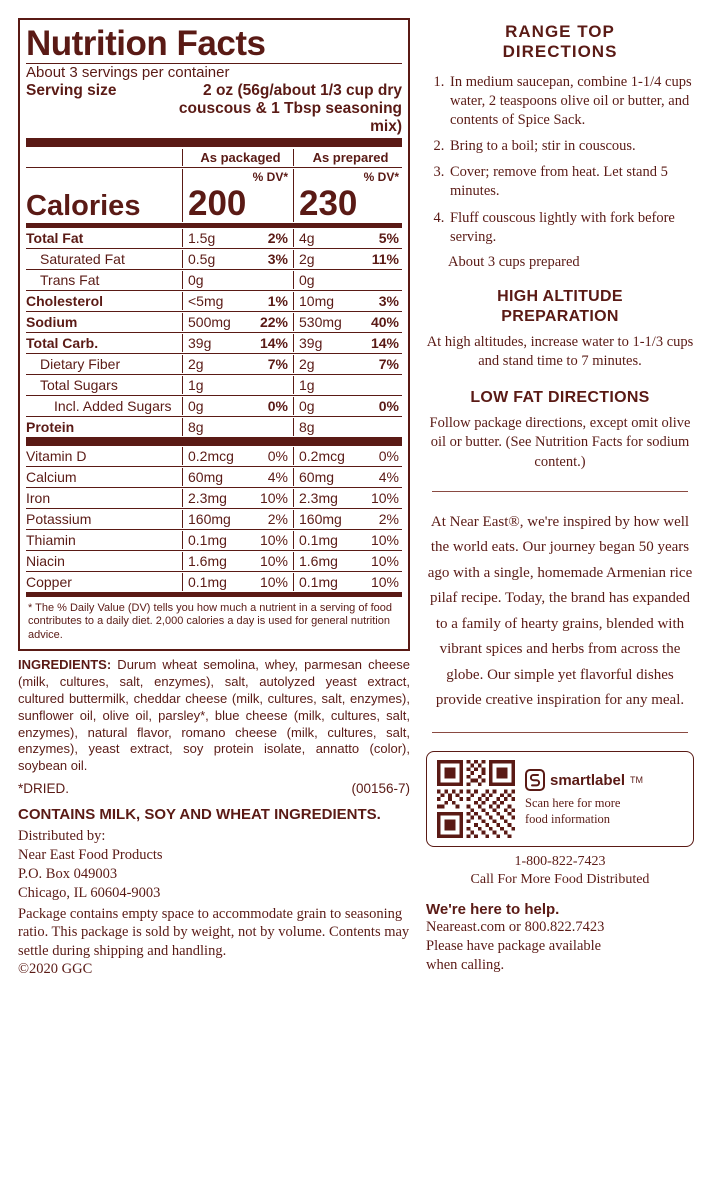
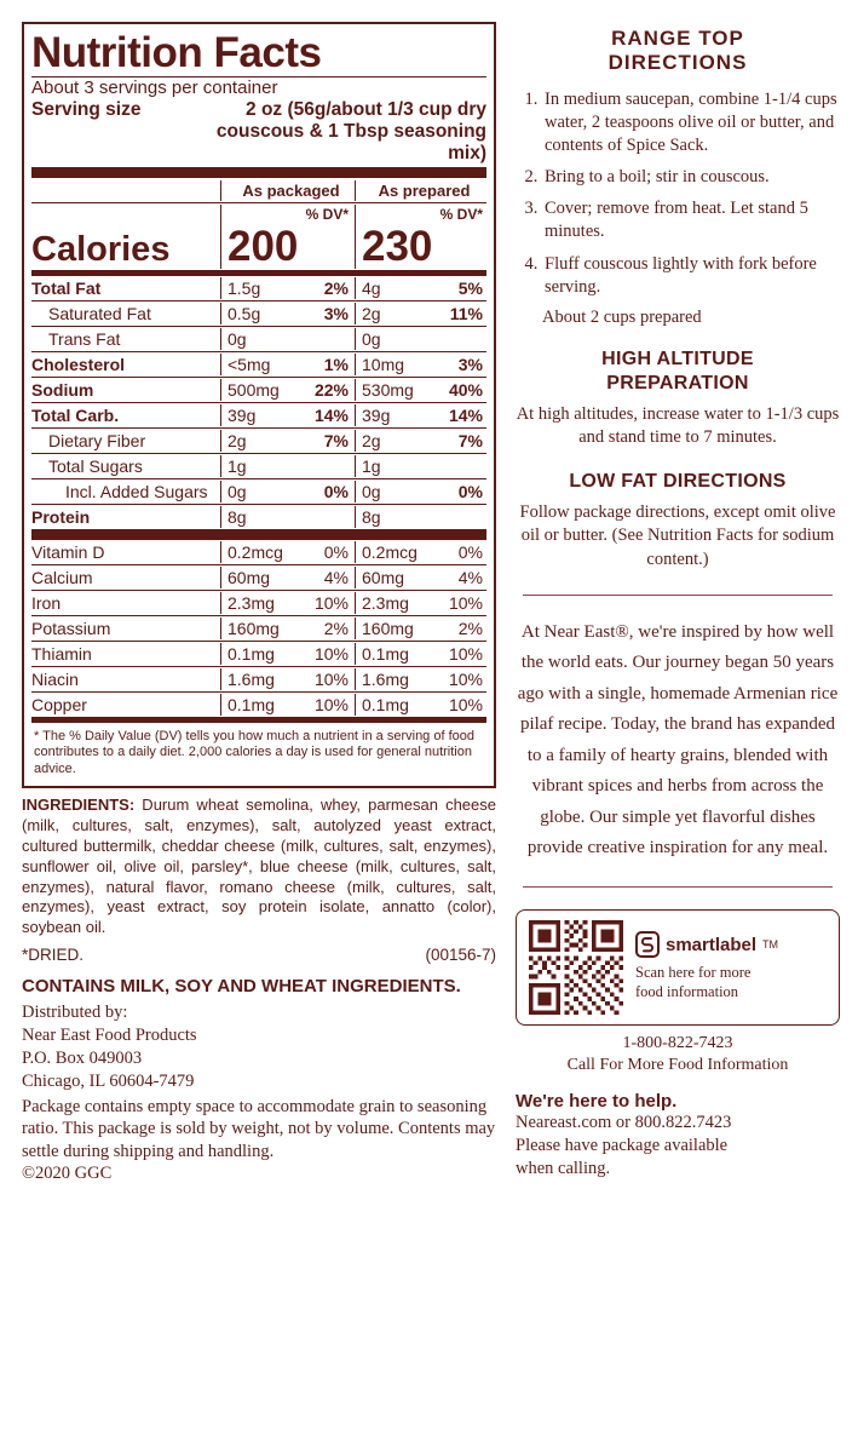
  Nutrition Facts
  About 3 servings per container
  Serving size
  2 oz (56g/about 1/3 cup dry
  couscous & 1 Tbsp seasoning mix)
  	As packaged	As prepared
  		% DV*		% DV*
  Calories	200	230
  Total Fat	1.5g	2%	4g	5%
  Saturated Fat	0.5g	3%	2g	11%
  Trans Fat	0g		0g
  Cholesterol	<5mg	1%	10mg	3%
  Sodium	500mg	22%	530mg	40%
  Total Carb.	39g	14%	39g	14%
  Dietary Fiber	2g	7%	2g	7%
  Total Sugars	1g		1g
  Incl. Added Sugars	0g	0%	0g	0%
  Protein	8g		8g
  Vitamin D	0.2mcg	0%	0.2mcg	0%
  Calcium	60mg	4%	60mg	4%
  Iron	2.3mg	10%	2.3mg	10%
  Potassium	160mg	2%	160mg	2%
  Thiamin	0.1mg	10%	0.1mg	10%
  Niacin	1.6mg	10%	1.6mg	10%
  Copper	0.1mg	10%	0.1mg	10%
  * The % Daily Value (DV) tells you how much a nutrient in a serving of food contributes to a daily diet. 2,000 calories a day is used for general nutrition advice.
  INGREDIENTS: Durum wheat semolina, whey, parmesan cheese (milk, cultures, salt, enzymes), salt, autolyzed yeast extract, cultured buttermilk, cheddar cheese (milk, cultures, salt, enzymes), sunflower oil, olive oil, parsley*, blue cheese (milk, cultures, salt, enzymes), natural flavor, romano cheese (milk, cultures, salt, enzymes), yeast extract, soy protein isolate, annatto (color), soybean oil.
  *DRIED.
  (00156-7)
  CONTAINS MILK, SOY AND WHEAT INGREDIENTS.
  Distributed by:
  Near East Food Products
  P.O. Box 049003
- Chicago, IL 60604-9003
+ Chicago, IL 60604-7479
  Package contains empty space to accommodate grain to seasoning ratio. This package is sold by weight, not by volume. Contents may settle during shipping and handling.
  ©2020 GGC
  RANGE TOP
  DIRECTIONS
  In medium saucepan, combine 1-1/4 cups water, 2 teaspoons olive oil or butter, and contents of Spice Sack.
  Bring to a boil; stir in couscous.
  Cover; remove from heat. Let stand 5 minutes.
  Fluff couscous lightly with fork before serving.
- About 3 cups prepared
+ About 2 cups prepared
  HIGH ALTITUDE
  PREPARATION
  At high altitudes, increase water to 1-1/3 cups and stand time to 7 minutes.
  LOW FAT DIRECTIONS
  Follow package directions, except omit olive oil or butter. (See Nutrition Facts for sodium content.)
  At Near East®, we're inspired by how well the world eats. Our journey began 50 years ago with a single, homemade Armenian rice pilaf recipe. Today, the brand has expanded to a family of hearty grains, blended with vibrant spices and herbs from across the globe. Our simple yet flavorful dishes provide creative inspiration for any meal.
  smartlabel
  TM
  Scan here for more
  food information
  1-800-822-7423
- Call For More Food Distributed
+ Call For More Food Information
  We're here to help.
  Neareast.com or 800.822.7423
  Please have package available
  when calling.
